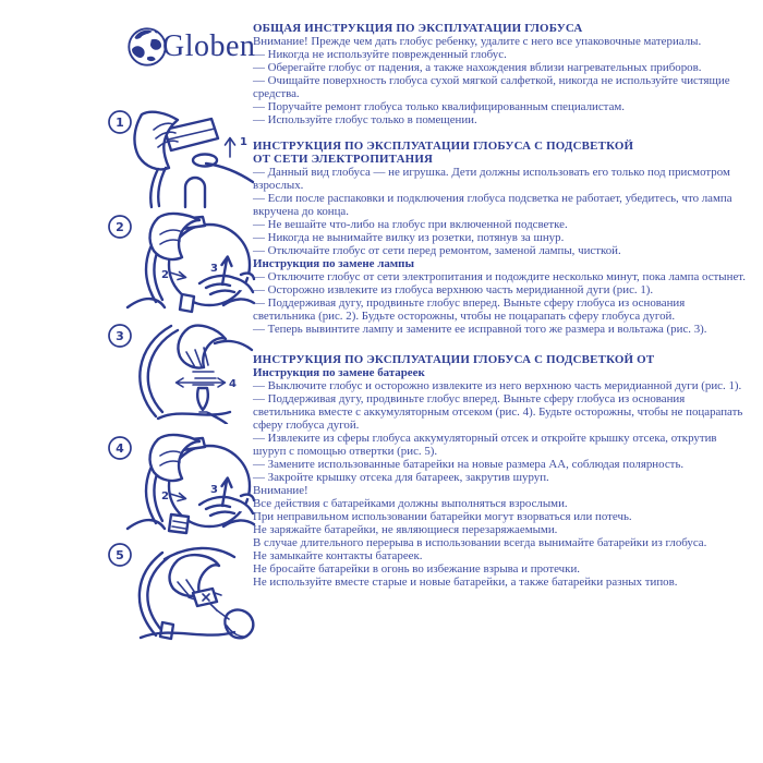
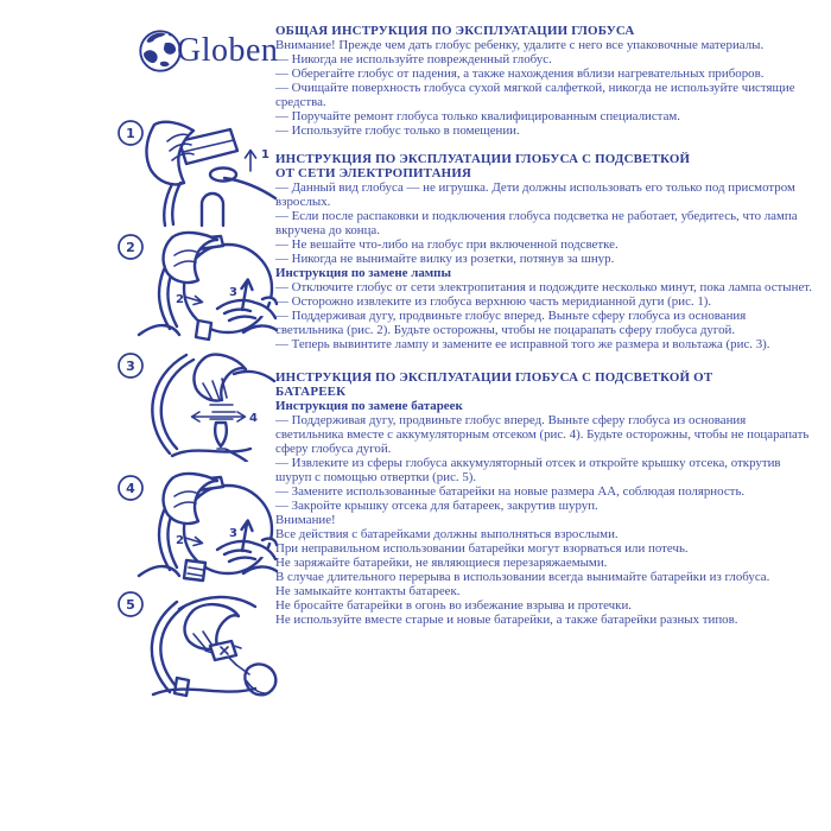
  Globen
  1
  1
  2
  2
  3
  3
  4
  4
  2
  3
  5
  ОБЩАЯ ИНСТРУКЦИЯ ПО ЭКСПЛУАТАЦИИ ГЛОБУСА
  Внимание! Прежде чем дать глобус ребенку, удалите с него все упаковочные материалы.
  — Никогда не используйте поврежденный глобус.
  — Оберегайте глобус от падения, а также нахождения вблизи нагревательных приборов.
  — Очищайте поверхность глобуса сухой мягкой салфеткой, никогда не используйте чистящие средства.
  — Поручайте ремонт глобуса только квалифицированным специалистам.
  — Используйте глобус только в помещении.
  ИНСТРУКЦИЯ ПО ЭКСПЛУАТАЦИИ ГЛОБУСА С ПОДСВЕТКОЙ
  ОТ СЕТИ ЭЛЕКТРОПИТАНИЯ
  — Данный вид глобуса — не игрушка. Дети должны использовать его только под присмотром взрослых.
  — Если после распаковки и подключения глобуса подсветка не работает, убедитесь, что лампа вкручена до конца.
  — Не вешайте что-либо на глобус при включенной подсветке.
  — Никогда не вынимайте вилку из розетки, потянув за шнур.
- — Отключайте глобус от сети перед ремонтом, заменой лампы, чисткой.
  Инструкция по замене лампы
  — Отключите глобус от сети электропитания и подождите несколько минут, пока лампа остынет.
  — Осторожно извлеките из глобуса верхнюю часть меридианной дуги (рис. 1).
  — Поддерживая дугу, продвиньте глобус вперед. Выньте сферу глобуса из основания светильника (рис. 2). Будьте осторожны, чтобы не поцарапать сферу глобуса дугой.
  — Теперь вывинтите лампу и замените ее исправной того же размера и вольтажа (рис. 3).
  ИНСТРУКЦИЯ ПО ЭКСПЛУАТАЦИИ ГЛОБУСА С ПОДСВЕТКОЙ ОТ
+ БАТАРЕЕК
  Инструкция по замене батареек
- — Выключите глобус и осторожно извлеките из него верхнюю часть меридианной дуги (рис. 1).
  — Поддерживая дугу, продвиньте глобус вперед. Выньте сферу глобуса из основания светильника вместе с аккумуляторным отсеком (рис. 4). Будьте осторожны, чтобы не поцарапать сферу глобуса дугой.
  — Извлеките из сферы глобуса аккумуляторный отсек и откройте крышку отсека, открутив шуруп с помощью отвертки (рис. 5).
  — Замените использованные батарейки на новые размера АА, соблюдая полярность.
  — Закройте крышку отсека для батареек, закрутив шуруп.
  Внимание!
  Все действия с батарейками должны выполняться взрослыми.
  При неправильном использовании батарейки могут взорваться или потечь.
  Не заряжайте батарейки, не являющиеся перезаряжаемыми.
  В случае длительного перерыва в использовании всегда вынимайте батарейки из глобуса.
  Не замыкайте контакты батареек.
  Не бросайте батарейки в огонь во избежание взрыва и протечки.
  Не используйте вместе старые и новые батарейки, а также батарейки разных типов.
